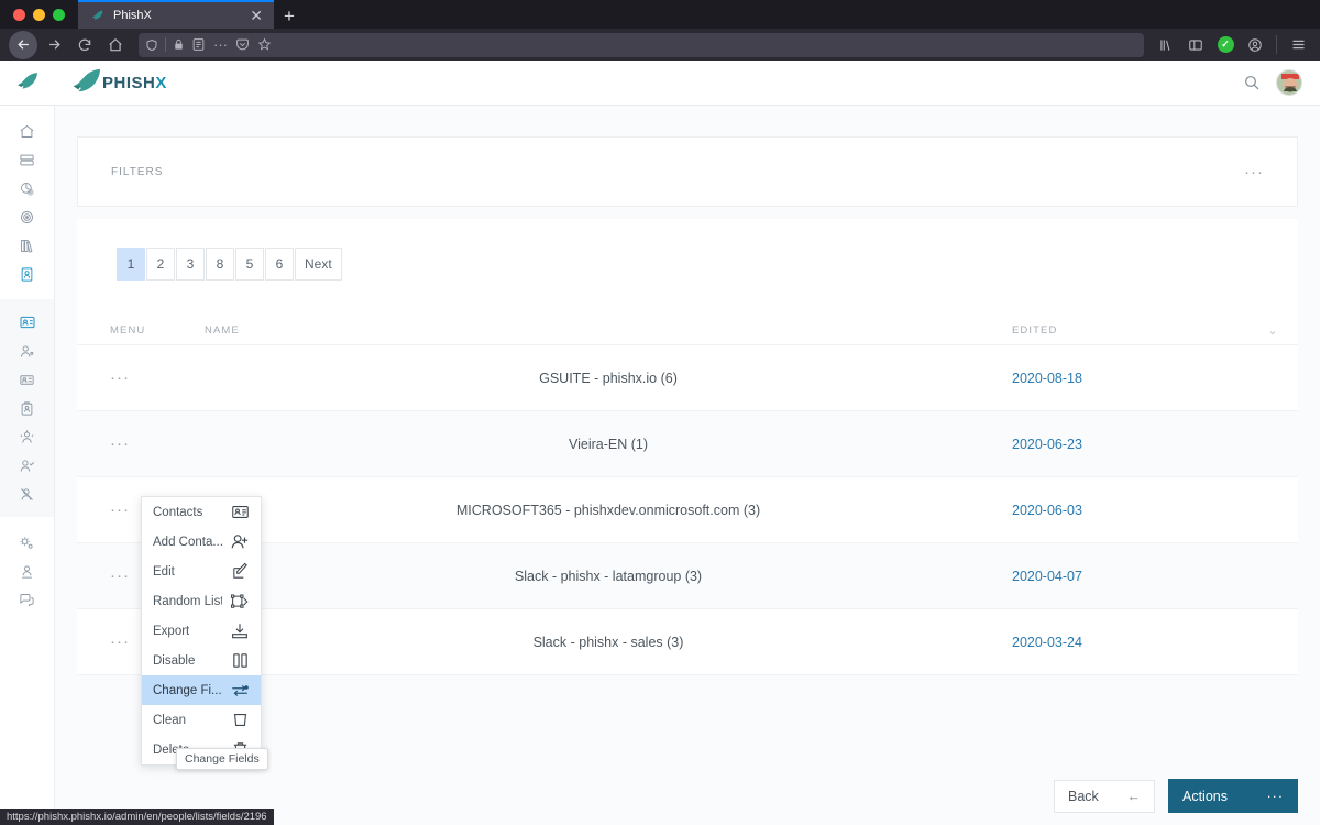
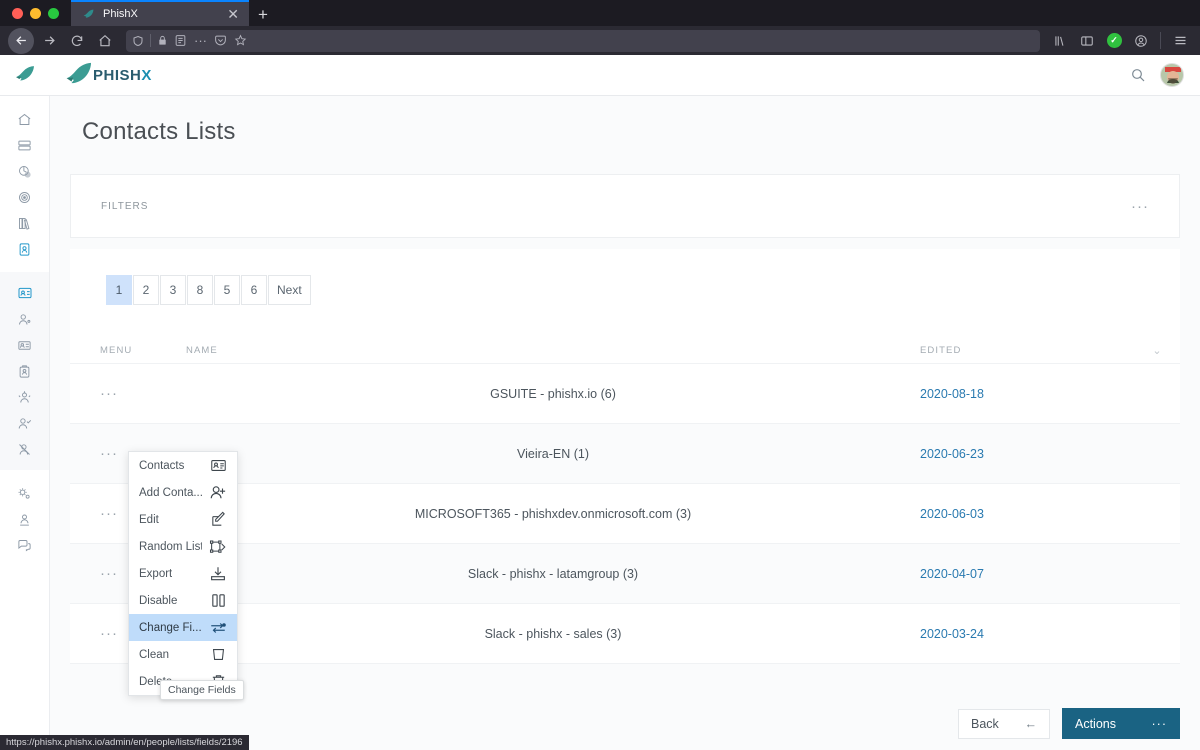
  PhishX
  ✕
  +
  ···
  ✓
  PHISHX
+ Contacts Lists
  FILTERS
  ···
  1
  2
  3
  8
  5
  6
  Next
  MENU
  NAME
  EDITED
  ⌄
  ···
  GSUITE - phishx.io (6)
  2020-08-18
  ···
  Vieira-EN (1)
  2020-06-23
  ···
  MICROSOFT365 - phishxdev.onmicrosoft.com (3)
  2020-06-03
  ···
  Slack - phishx - latamgroup (3)
  2020-04-07
  ···
  Slack - phishx - sales (3)
  2020-03-24
  Contacts
  Add Conta...
  Edit
  Random List
  Export
  Disable
  Change Fi...
  Clean
  Change Fields
  Back
  ←
  Actions
  ···
  https://phishx.phishx.io/admin/en/people/lists/fields/2196
